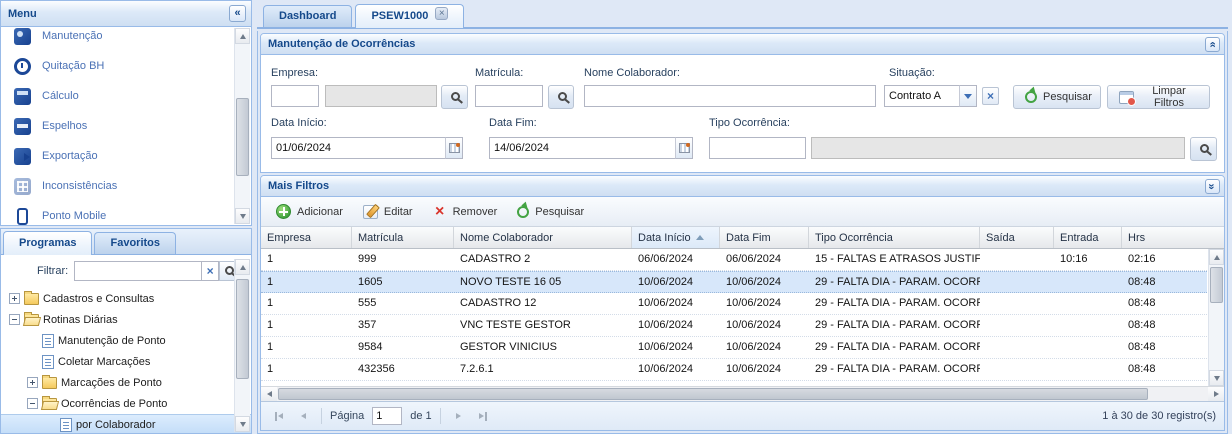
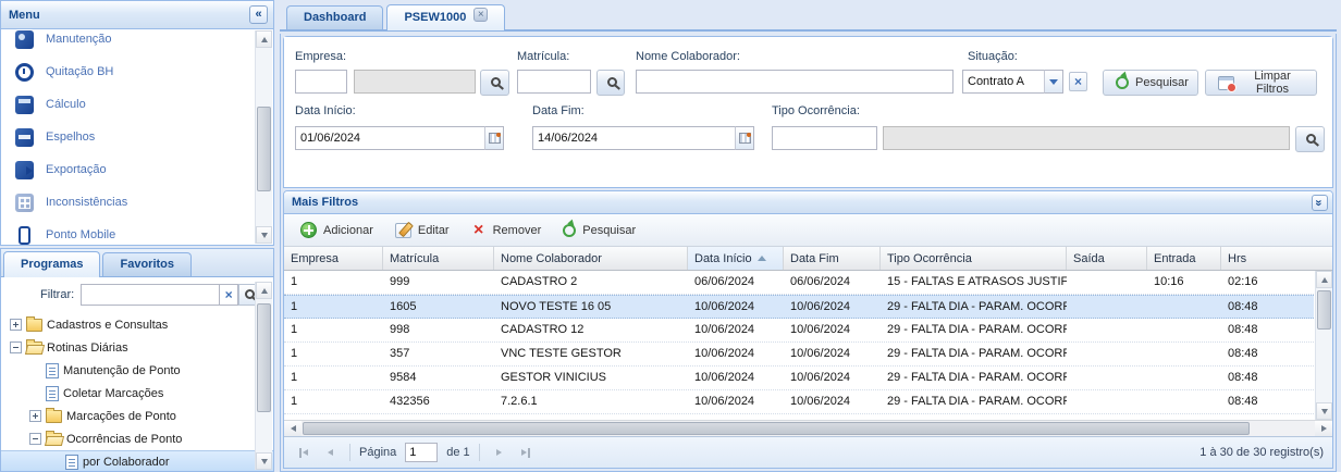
  Menu
  Manutenção
  Quitação BH
  Cálculo
  Espelhos
  Exportação
  Inconsistências
  Ponto Mobile
  Programas
  Favoritos
  Filtrar:
  Cadastros e Consultas
  Rotinas Diárias
  Manutenção de Ponto
  Coletar Marcações
  Marcações de Ponto
  Ocorrências de Ponto
  por Colaborador
  Dashboard
  PSEW1000
- Manutenção de Ocorrências
  Empresa:
  Matrícula:
  Nome Colaborador:
  Situação:
  Contrato A
  Pesquisar
  Limpar Filtros
  Data Início:
  Data Fim:
  Tipo Ocorrência:
  01/06/2024
  14/06/2024
  Mais Filtros
  Adicionar
  Editar
  Remover
  Pesquisar
  Empresa
  Matrícula
  Nome Colaborador
  Data Início
  Data Fim
  Tipo Ocorrência
  Saída
  Entrada
  Hrs
  1
  999
  CADASTRO 2
  06/06/2024
  06/06/2024
  15 - FALTAS E ATRASOS JUSTIF
  10:16
  02:16
  1
  1605
  NOVO TESTE 16 05
  10/06/2024
  10/06/2024
  29 - FALTA DIA - PARAM. OCOR
  08:48
  1
- 555
+ 998
  CADASTRO 12
  10/06/2024
  10/06/2024
  29 - FALTA DIA - PARAM. OCOR
  08:48
  1
  357
  VNC TESTE GESTOR
  10/06/2024
  10/06/2024
  29 - FALTA DIA - PARAM. OCOR
  08:48
  1
  9584
  GESTOR VINICIUS
  10/06/2024
  10/06/2024
  29 - FALTA DIA - PARAM. OCOR
  08:48
  1
  432356
  7.2.6.1
  10/06/2024
  10/06/2024
  29 - FALTA DIA - PARAM. OCOR
  08:48
  Página
  1
  de 1
  1 à 30 de 30 registro(s)
